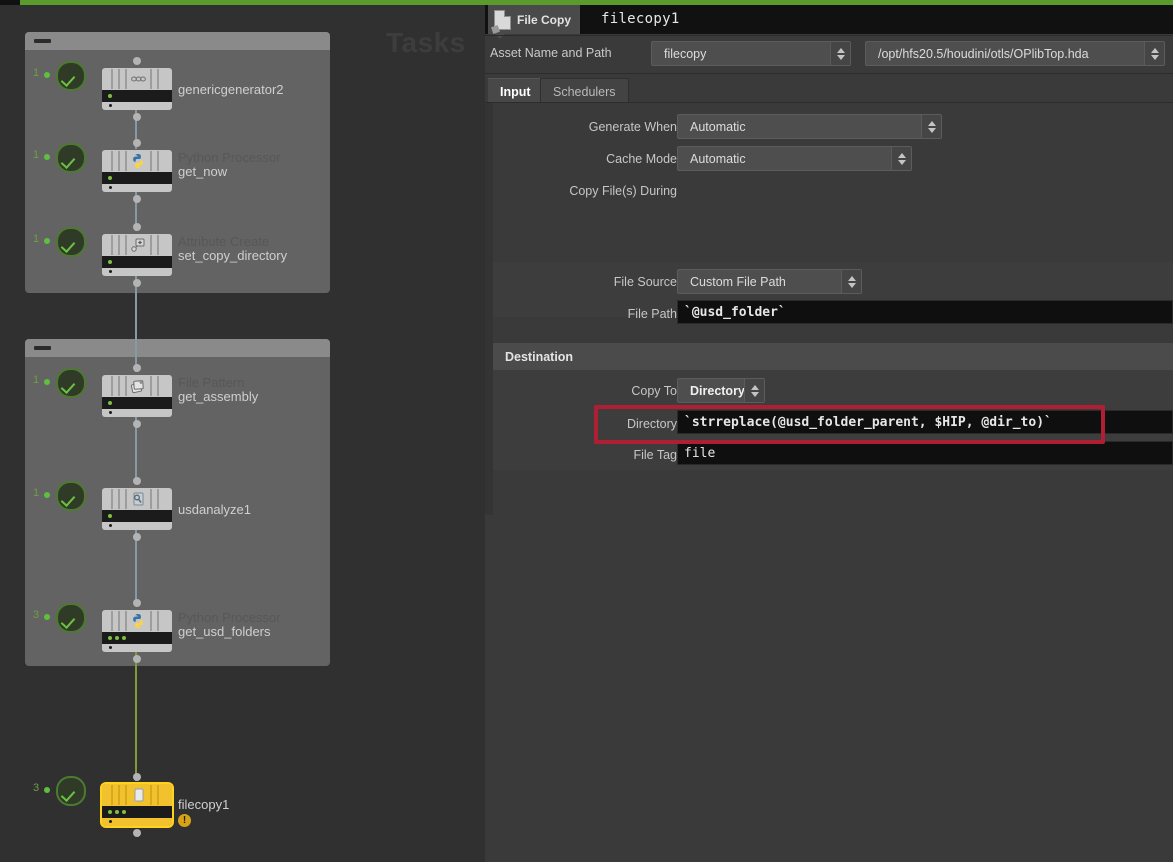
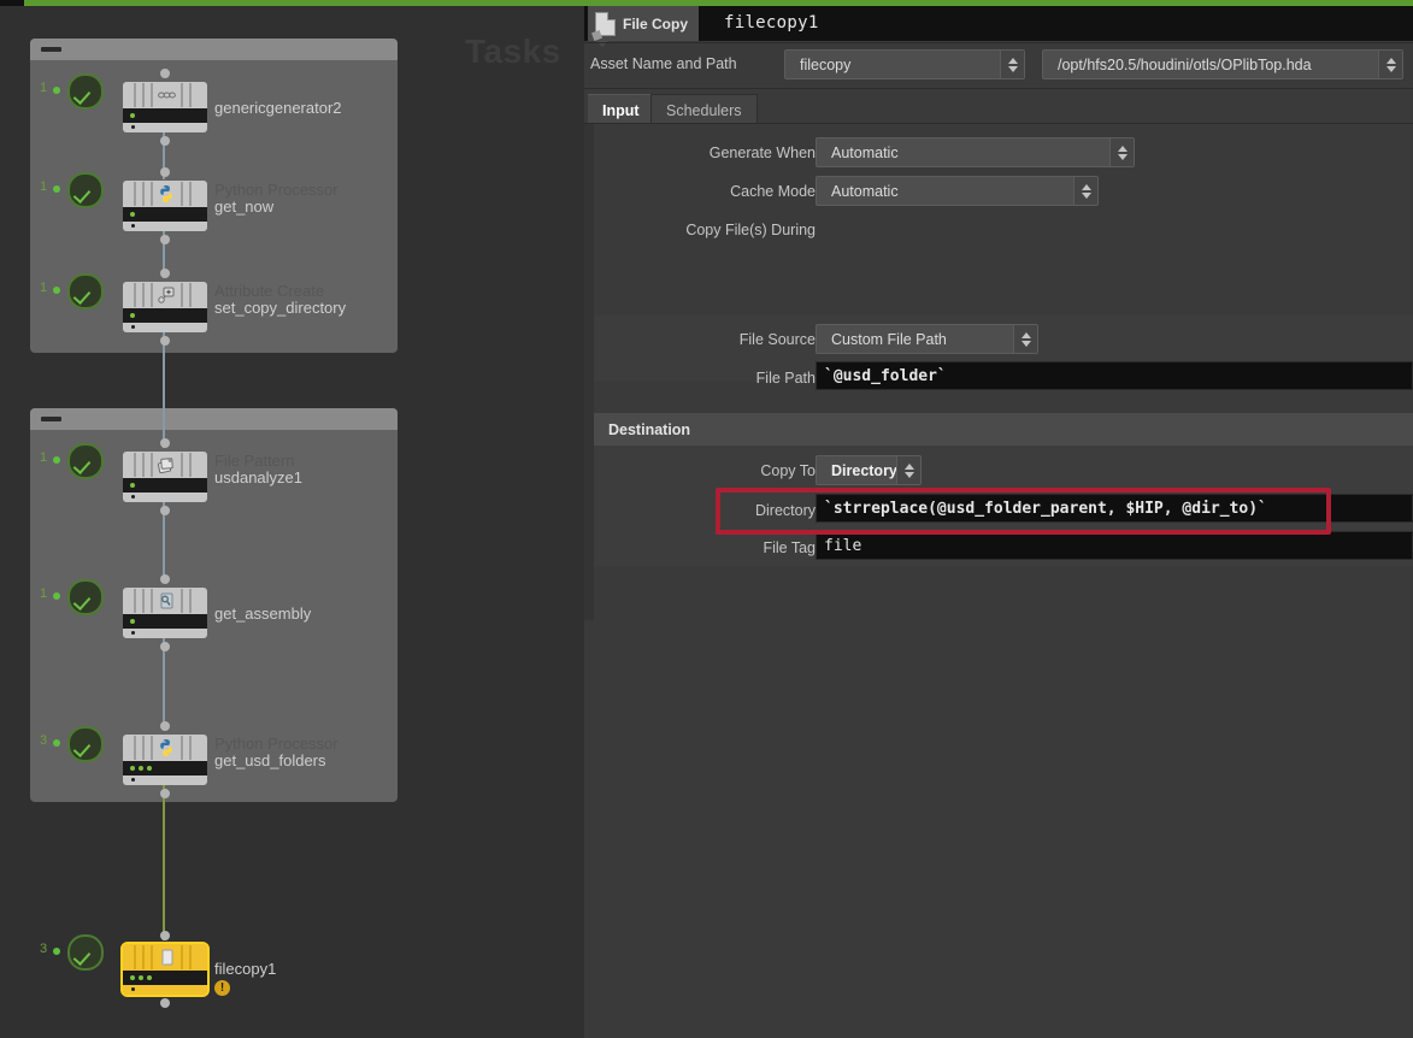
  1
  genericgenerator2
  1
  get_now
  1
  set_copy_directory
  1
- get_assembly
+ usdanalyze1
  1
- usdanalyze1
+ get_assembly
  3
  get_usd_folders
  3
  filecopy1
  !
  File Copy
  filecopy1
  Asset Name and Path
  filecopy
  /opt/hfs20.5/houdini/otls/OPlibTop.hda
  Input
  Schedulers
  Generate When
  Automatic
  Cache Mode
  Automatic
  Copy File(s) During
  File Source
  Custom File Path
  File Path
  `@usd_folder`
  Destination
  Copy To
  Directory
  Directory
  `strreplace(@usd_folder_parent, $HIP, @dir_to)`
  File Tag
  file
